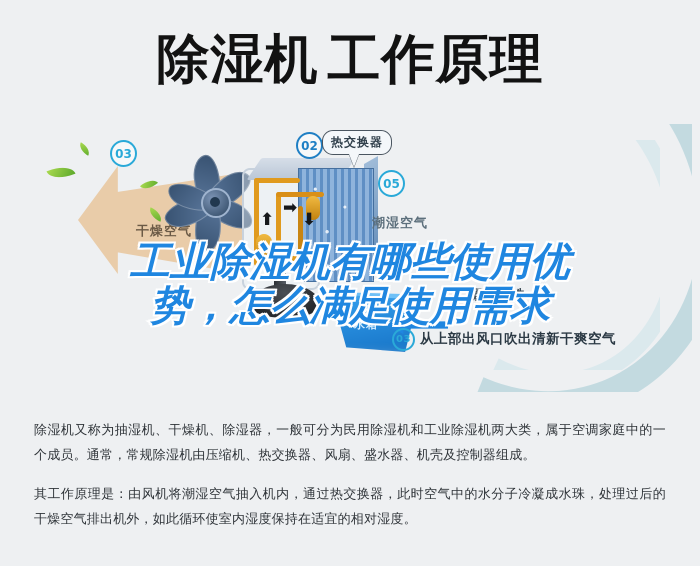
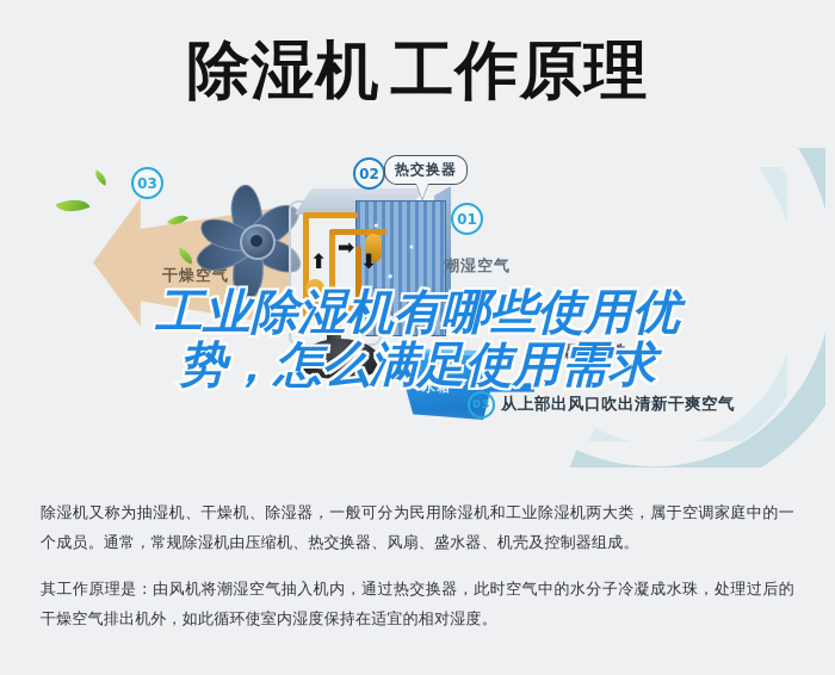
  除湿机 工作原理
  干燥空气
  ➡
  ⬆
  ⬇
  水箱
  03
  02
- 05
+ 01
  热交换器
  潮湿空气
  凝成水珠
  03
  从上部出风口吹出清新干爽空气
  工业除湿机有哪些使用优
  势，怎么满足使用需求
  除湿机又称为抽湿机、干燥机、除湿器，一般可分为民用除湿机和工业除湿机两大类，属于空调家庭中的一个成员。通常，常规除湿机由压缩机、热交换器、风扇、盛水器、机壳及控制器组成。
  其工作原理是：由风机将潮湿空气抽入机内，通过热交换器，此时空气中的水分子冷凝成水珠，处理过后的干燥空气排出机外，如此循环使室内湿度保持在适宜的相对湿度。
